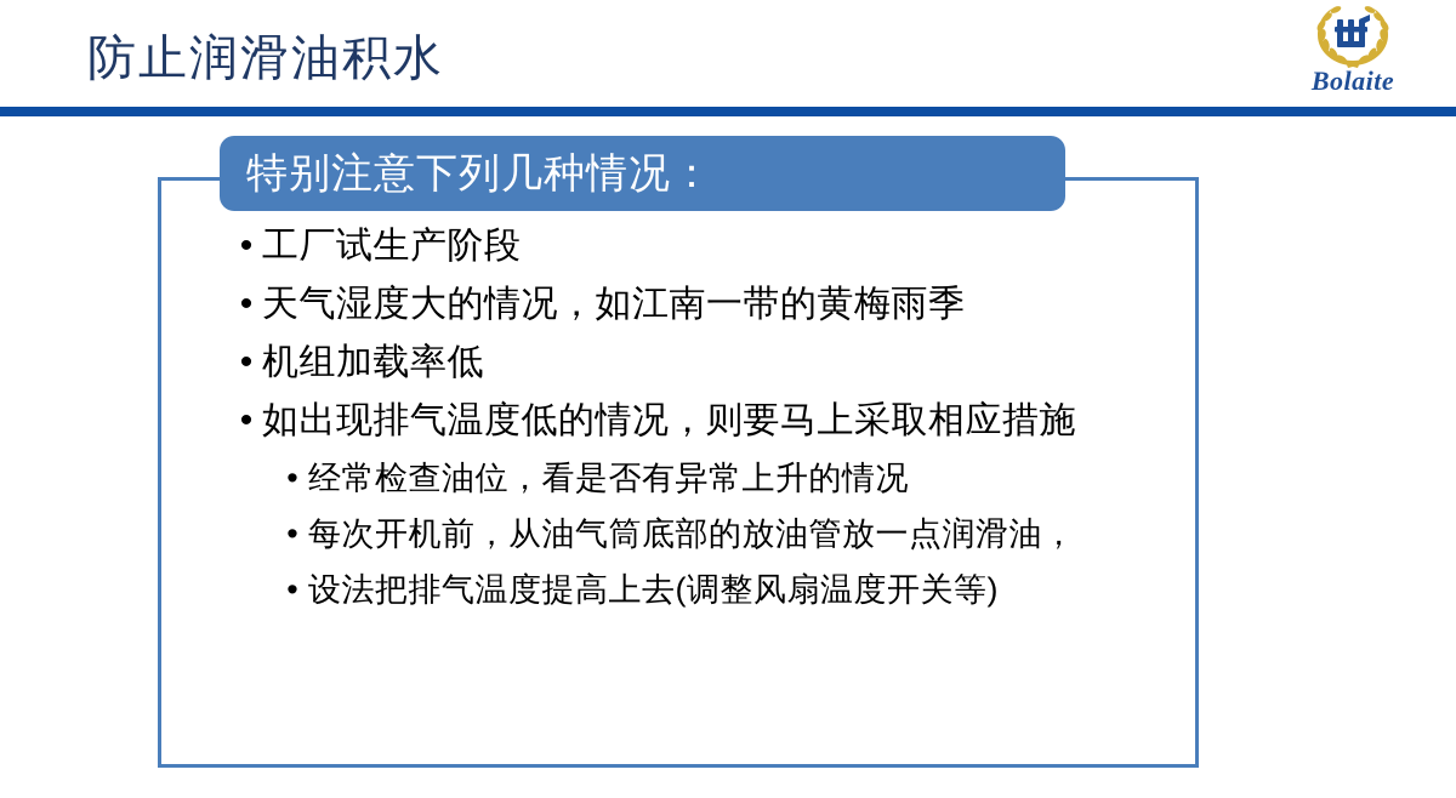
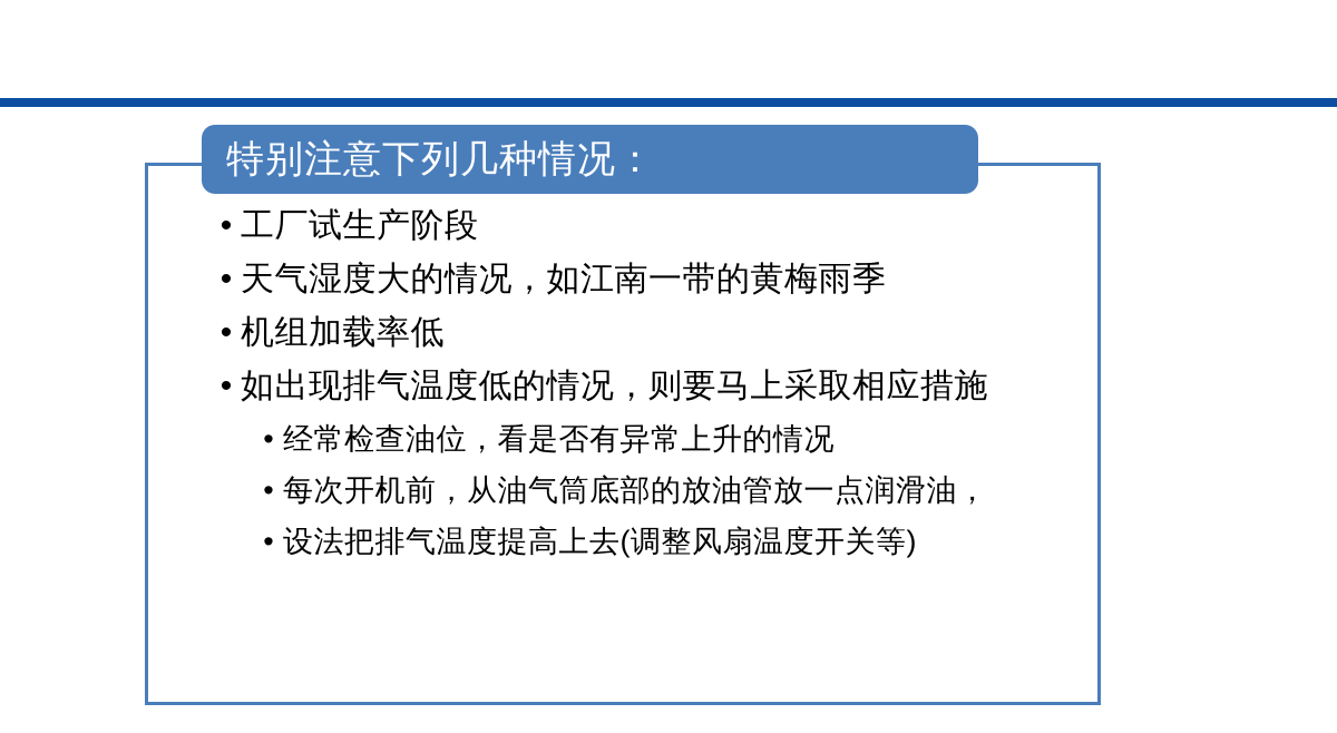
- 防止润滑油积水
- Bolaite
  特别注意下列几种情况：
  •
  工厂试生产阶段
  •
  天气湿度大的情况，如江南一带的黄梅雨季
  •
  机组加载率低
  •
  如出现排气温度低的情况，则要马上采取相应措施
  •
  经常检查油位，看是否有异常上升的情况
  •
  每次开机前，从油气筒底部的放油管放一点润滑油，
  •
  设法把排气温度提高上去(调整风扇温度开关等)
